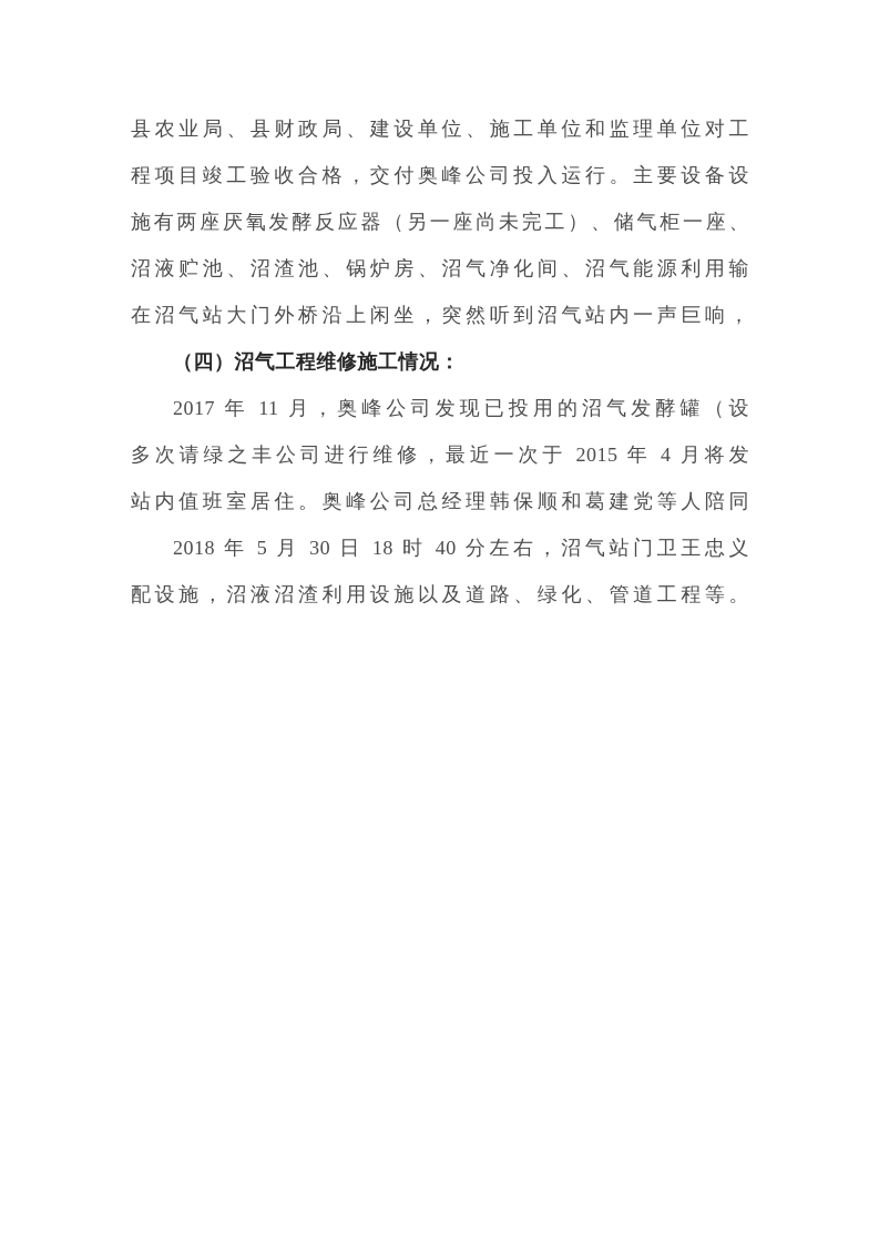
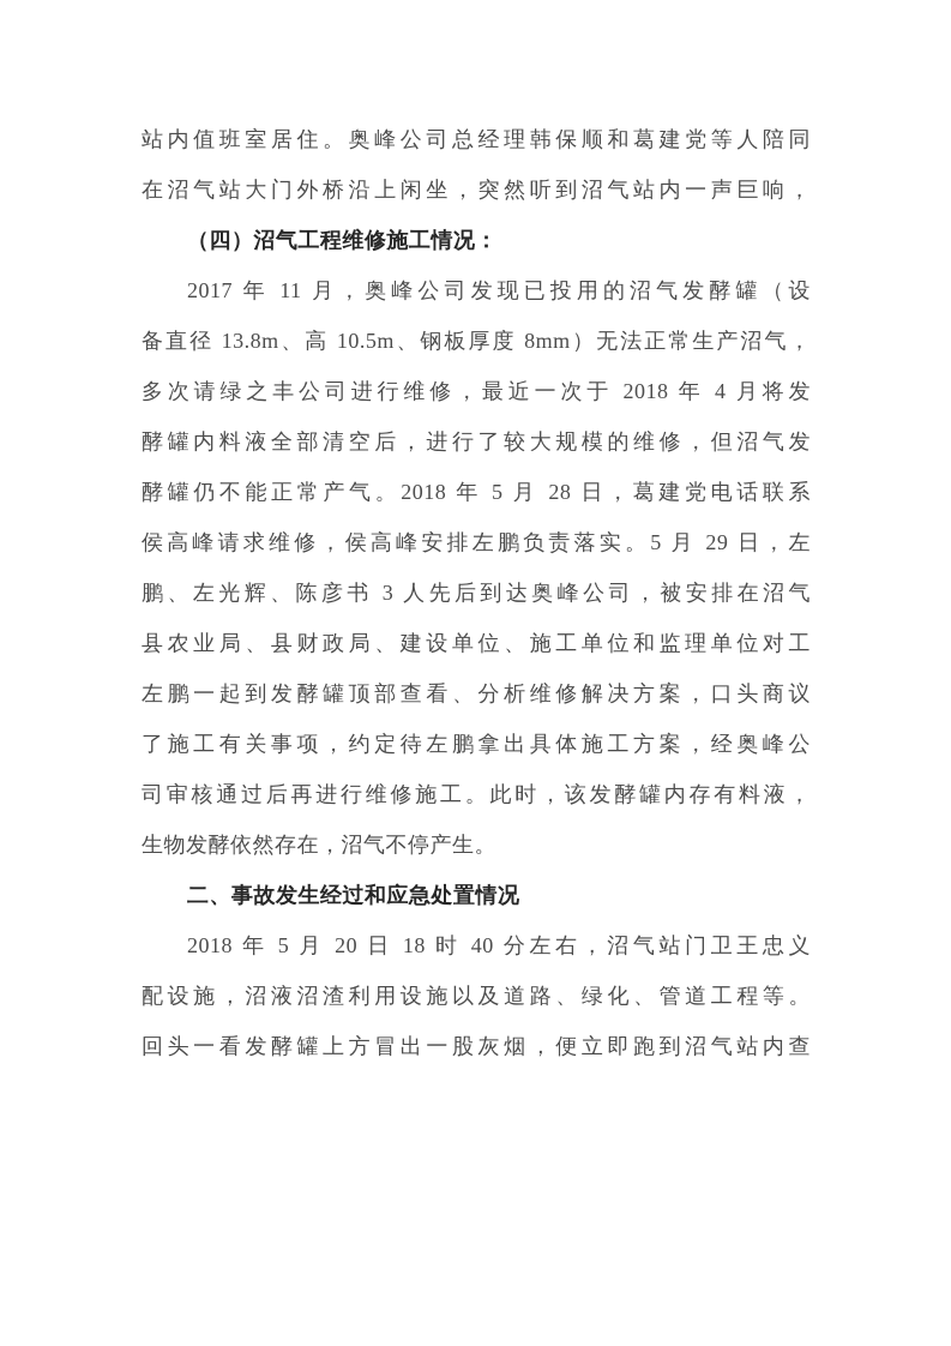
- 县农业局、县财政局、建设单位、施工单位和监理单位对工
+ 站内值班室居住。奥峰公司总经理韩保顺和葛建党等人陪同
- 程项目竣工验收合格，交付奥峰公司投入运行。主要设备设
- 施有两座厌氧发酵反应器（另一座尚未完工）、储气柜一座、
- 沼液贮池、沼渣池、锅炉房、沼气净化间、沼气能源利用输
  在沼气站大门外桥沿上闲坐，突然听到沼气站内一声巨响，
  （四）沼气工程维修施工情况：
  2017 年 11 月，奥峰公司发现已投用的沼气发酵罐（设
+ 备直径 13.8m、高 10.5m、钢板厚度 8mm）无法正常生产沼气，
- 多次请绿之丰公司进行维修，最近一次于 2015 年 4 月将发
+ 多次请绿之丰公司进行维修，最近一次于 2018 年 4 月将发
+ 酵罐内料液全部清空后，进行了较大规模的维修，但沼气发
+ 酵罐仍不能正常产气。2018 年 5 月 28 日，葛建党电话联系
+ 侯高峰请求维修，侯高峰安排左鹏负责落实。5 月 29 日，左
+ 鹏、左光辉、陈彦书 3 人先后到达奥峰公司，被安排在沼气
- 站内值班室居住。奥峰公司总经理韩保顺和葛建党等人陪同
+ 县农业局、县财政局、建设单位、施工单位和监理单位对工
+ 左鹏一起到发酵罐顶部查看、分析维修解决方案，口头商议
+ 了施工有关事项，约定待左鹏拿出具体施工方案，经奥峰公
+ 司审核通过后再进行维修施工。此时，该发酵罐内存有料液，
+ 生物发酵依然存在，沼气不停产生。
+ 二、事故发生经过和应急处置情况
- 2018 年 5 月 30 日 18 时 40 分左右，沼气站门卫王忠义
+ 2018 年 5 月 20 日 18 时 40 分左右，沼气站门卫王忠义
  配设施，沼液沼渣利用设施以及道路、绿化、管道工程等。
+ 回头一看发酵罐上方冒出一股灰烟，便立即跑到沼气站内查
